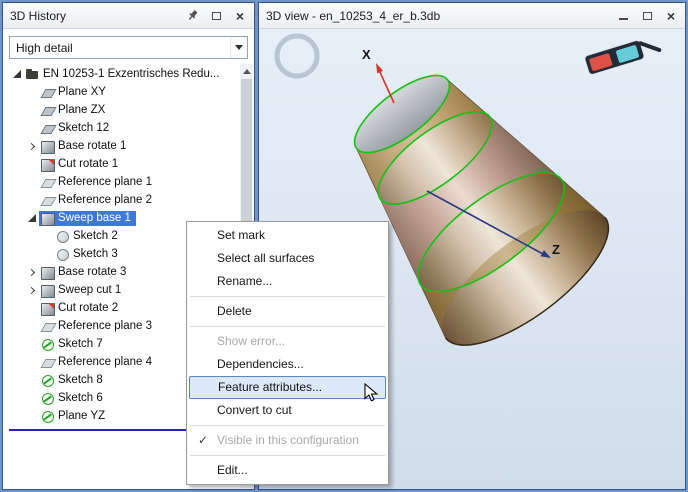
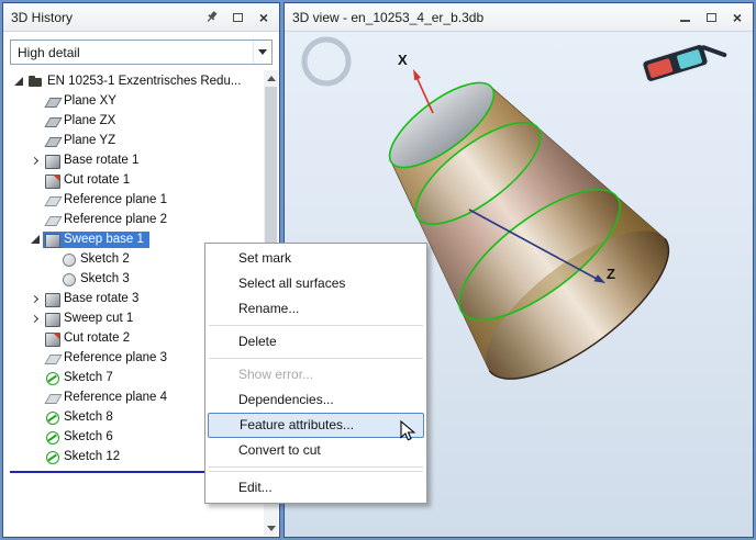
  3D History
  ×
  High detail
  EN 10253-1 Exzentrisches Redu...
  Plane XY
  Plane ZX
- Sketch 12
+ Plane YZ
  Base rotate 1
  Cut rotate 1
  Reference plane 1
  Reference plane 2
  Sweep base 1
  Sketch 2
  Sketch 3
  Base rotate 3
  Sweep cut 1
  Cut rotate 2
  Reference plane 3
  Sketch 7
  Reference plane 4
  Sketch 8
  Sketch 6
- Plane YZ
+ Sketch 12
  3D view - en_10253_4_er_b.3db
  ×
  X
  Z
  Set mark
  Select all surfaces
  Rename...
  Delete
  Show error...
  Dependencies...
  Feature attributes...
  Convert to cut
- ✓
- Visible in this configuration
  Edit...
